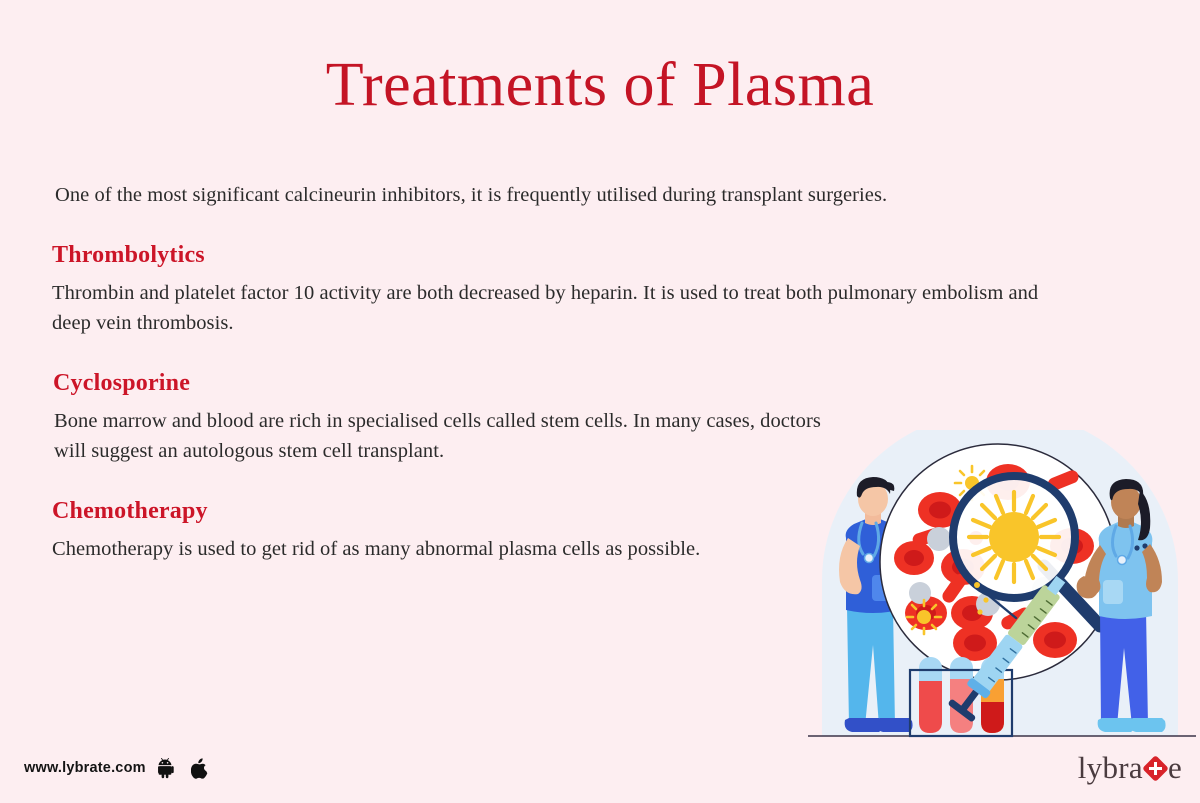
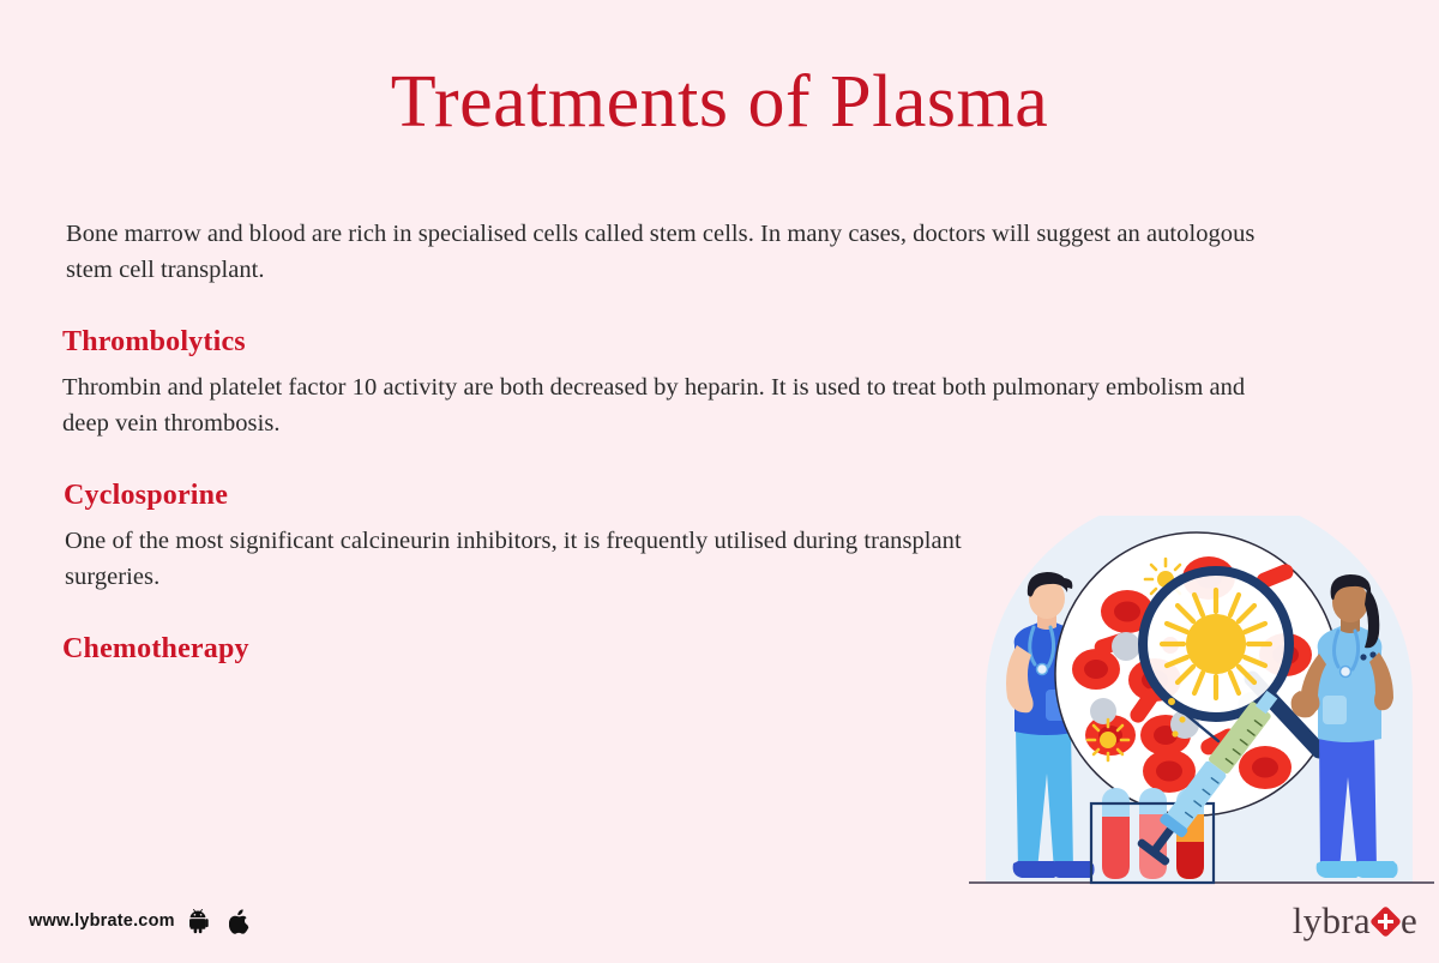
  Treatments of Plasma
- One of the most significant calcineurin inhibitors, it is frequently utilised during transplant surgeries.
+ Bone marrow and blood are rich in specialised cells called stem cells. In many cases, doctors will suggest an autologous stem cell transplant.
  Thrombolytics
  Thrombin and platelet factor 10 activity are both decreased by heparin. It is used to treat both pulmonary embolism and deep vein thrombosis.
  Cyclosporine
- Bone marrow and blood are rich in specialised cells called stem cells. In many cases, doctors will suggest an autologous stem cell transplant.
+ One of the most significant calcineurin inhibitors, it is frequently utilised during transplant surgeries.
  Chemotherapy
- Chemotherapy is used to get rid of as many abnormal plasma cells as possible.
  www.lybrate.com
  lybra
  e
